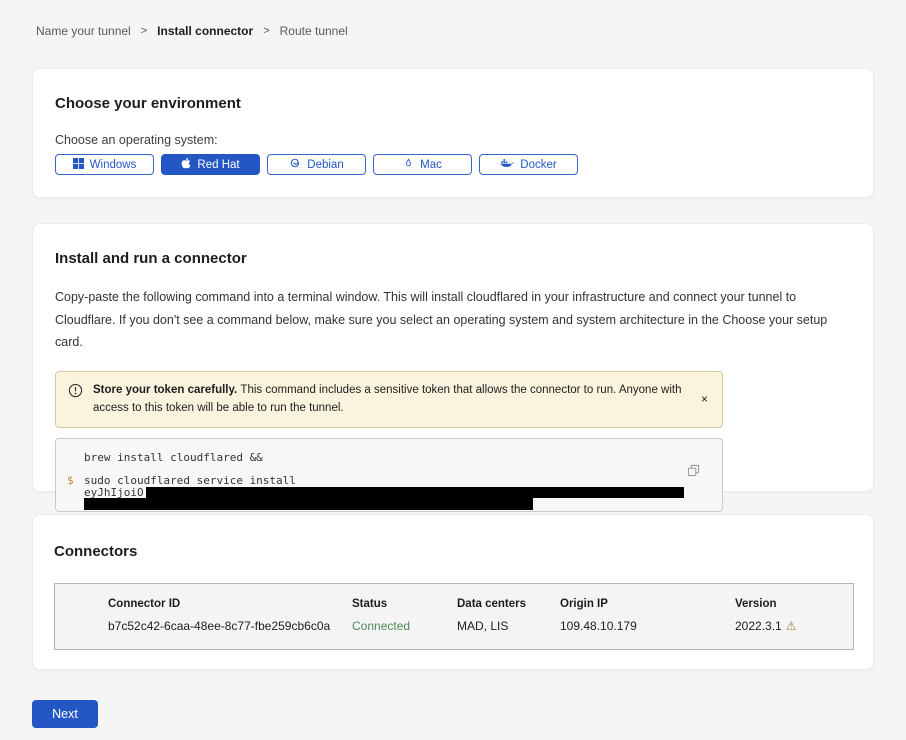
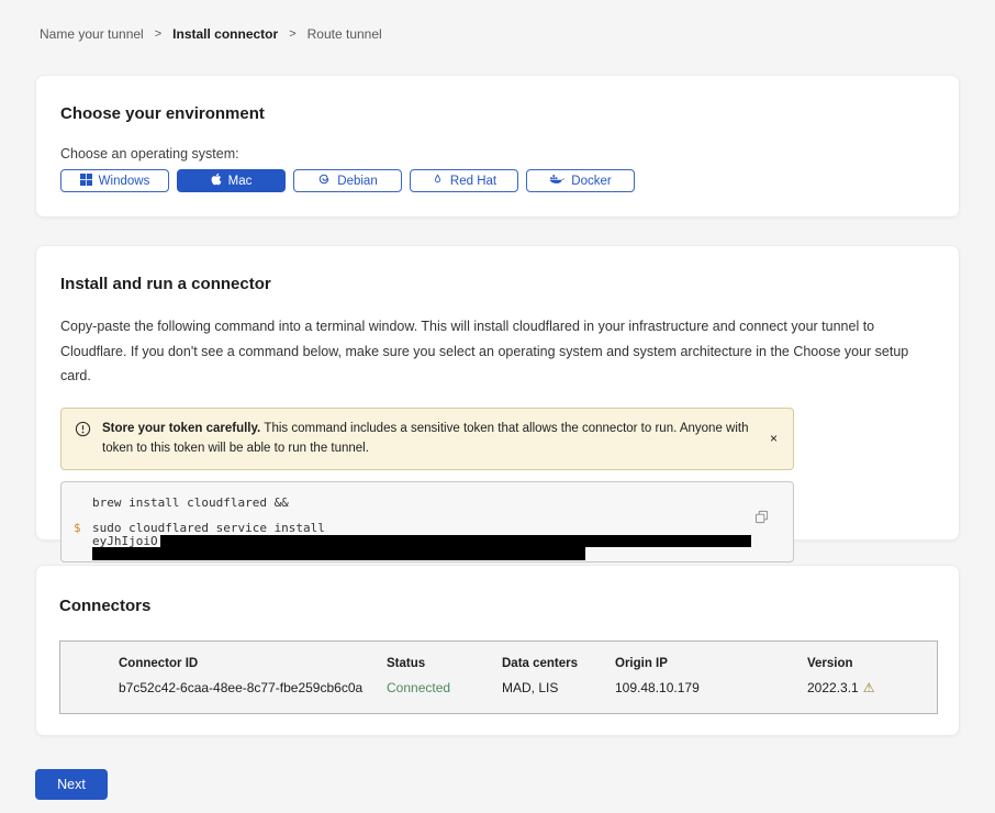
  Name your tunnel
  >
  Install connector
  >
  Route tunnel
  Choose your environment
  Choose an operating system:
  Windows
- Red Hat
+ Mac
  Debian
- Mac
+ Red Hat
  Docker
  Install and run a connector
  Copy-paste the following command into a terminal window. This will install cloudflared in your infrastructure and connect your tunnel to Cloudflare. If you don't see a command below, make sure you select an operating system and system architecture in the Choose your setup card.
- Store your token carefully. This command includes a sensitive token that allows the connector to run. Anyone with access to this token will be able to run the tunnel.
+ Store your token carefully. This command includes a sensitive token that allows the connector to run. Anyone with token to this token will be able to run the tunnel.
  ×
  brew install cloudflared &&
  $
  sudo cloudflared service install
  eyJhIjoiO
  Connectors
  Connector ID
  Status
  Data centers
  Origin IP
  Version
  b7c52c42-6caa-48ee-8c77-fbe259cb6c0a
  Connected
  MAD, LIS
  109.48.10.179
  2022.3.1
  ⚠
  Next
